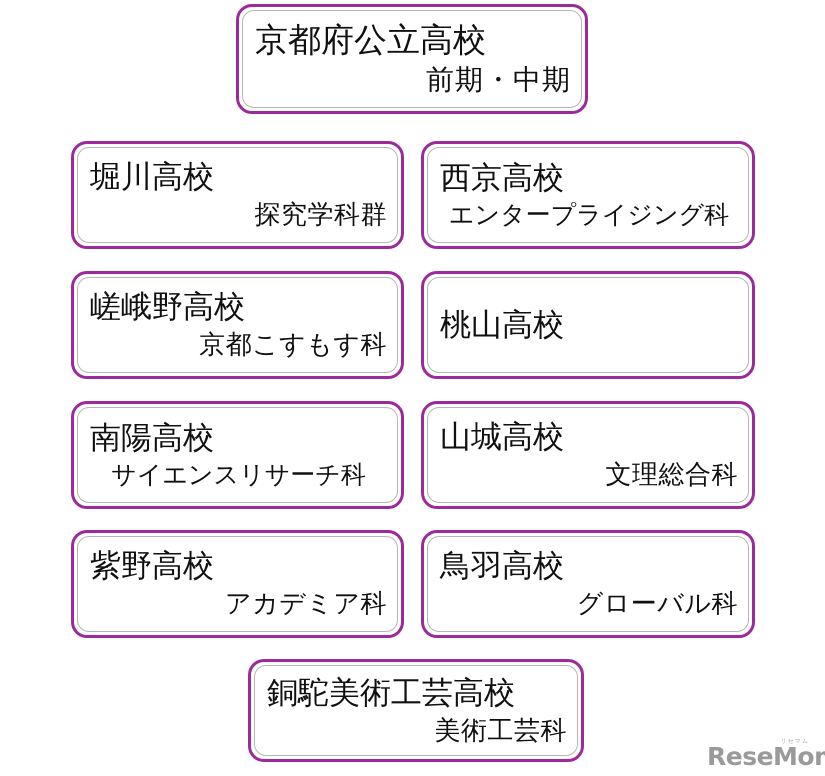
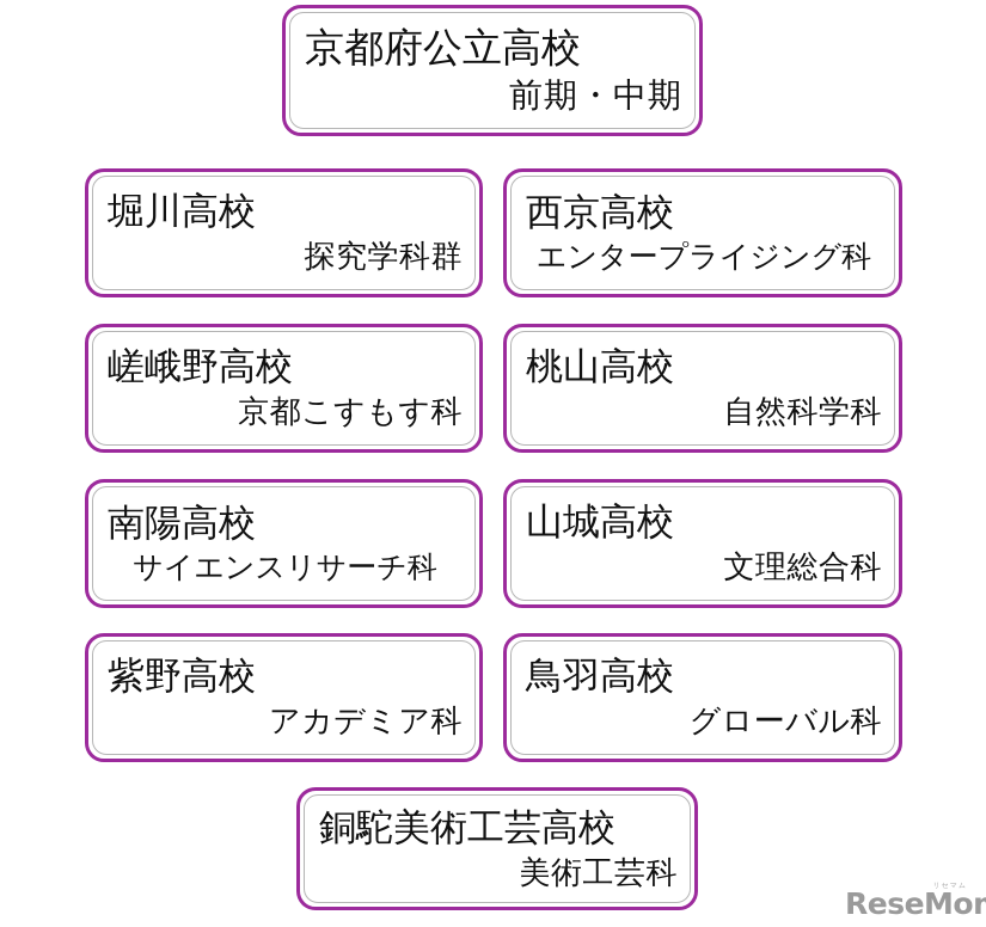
  京都府公立高校
  前期・中期
  堀川高校
  探究学科群
  西京高校
  エンタープライジング科
  嵯峨野高校
  京都こすもす科
  桃山高校
+ 自然科学科
  南陽高校
  サイエンスリサーチ科
  山城高校
  文理総合科
  紫野高校
  アカデミア科
  鳥羽高校
  グローバル科
  銅駝美術工芸高校
  美術工芸科
  ReseMo
